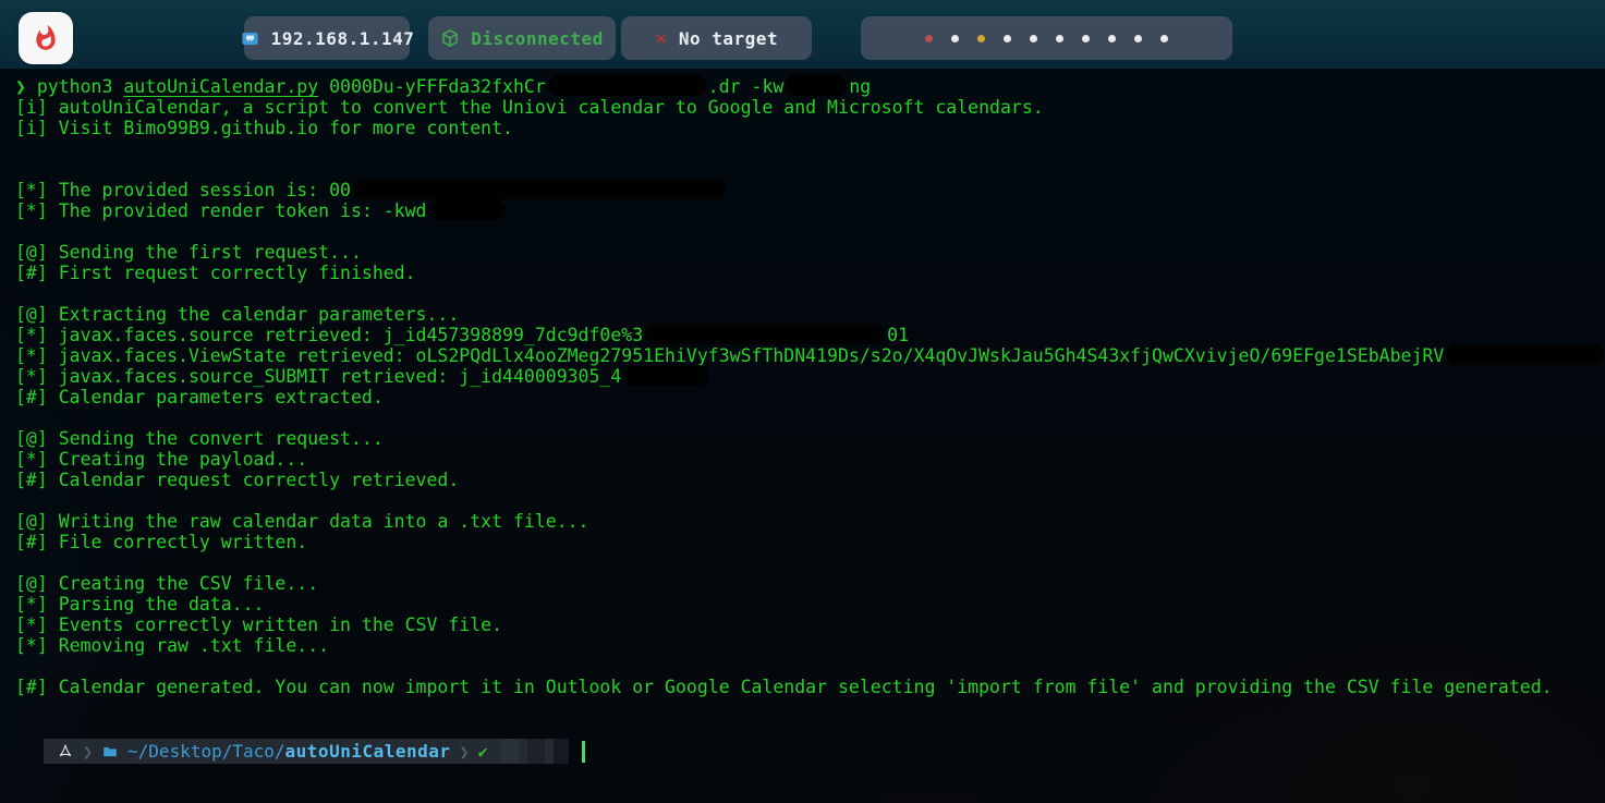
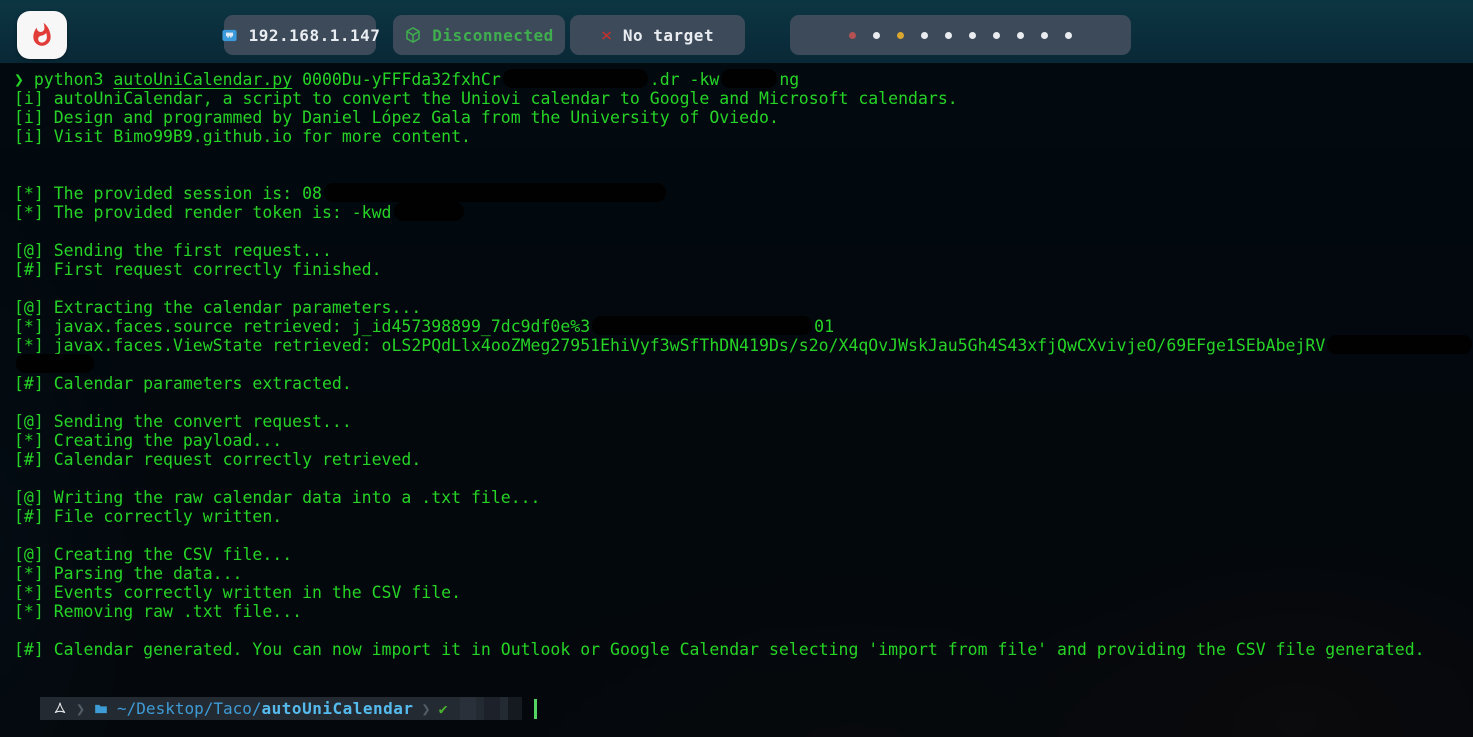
  192.168.1.147
  Disconnected
  ✕
  No target
  ❯ python3 autoUniCalendar.py 0000Du-yFFFda32fxhCr .dr -kw ng
  [i] autoUniCalendar, a script to convert the Uniovi calendar to Google and Microsoft calendars.
+ [i] Design and programmed by Daniel López Gala from the University of Oviedo.
  [i] Visit Bimo99B9.github.io for more content.
- [*] The provided session is: 00
+ [*] The provided session is: 08
  [*] The provided render token is: -kwd
  [@] Sending the first request...
  [#] First request correctly finished.
  [@] Extracting the calendar parameters...
  [*] javax.faces.source retrieved: j_id457398899_7dc9df0e%3 01
  [*] javax.faces.ViewState retrieved: oLS2PQdLlx4ooZMeg27951EhiVyf3wSfThDN419Ds/s2o/X4qOvJWskJau5Gh4S43xfjQwCXvivjeO/69EFge1SEbAbejRV
- [*] javax.faces.source_SUBMIT retrieved: j_id440009305_4
  [#] Calendar parameters extracted.
  [@] Sending the convert request...
  [*] Creating the payload...
  [#] Calendar request correctly retrieved.
  [@] Writing the raw calendar data into a .txt file...
  [#] File correctly written.
  [@] Creating the CSV file...
  [*] Parsing the data...
  [*] Events correctly written in the CSV file.
  [*] Removing raw .txt file...
  [#] Calendar generated. You can now import it in Outlook or Google Calendar selecting 'import from file' and providing the CSV file generated.
  ❯
  ~/Desktop/Taco/autoUniCalendar
  ❯
  ✔
